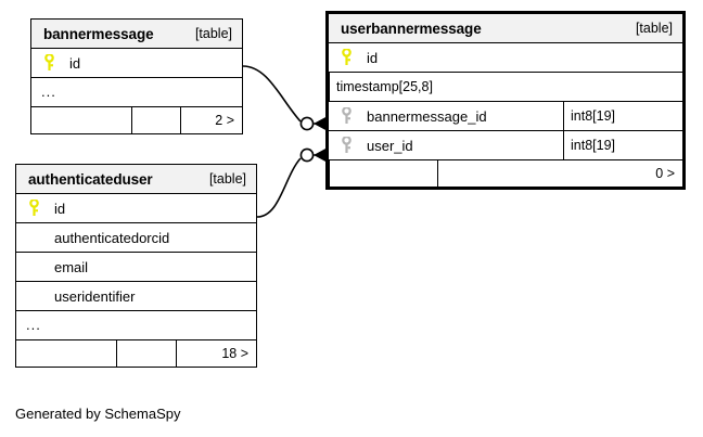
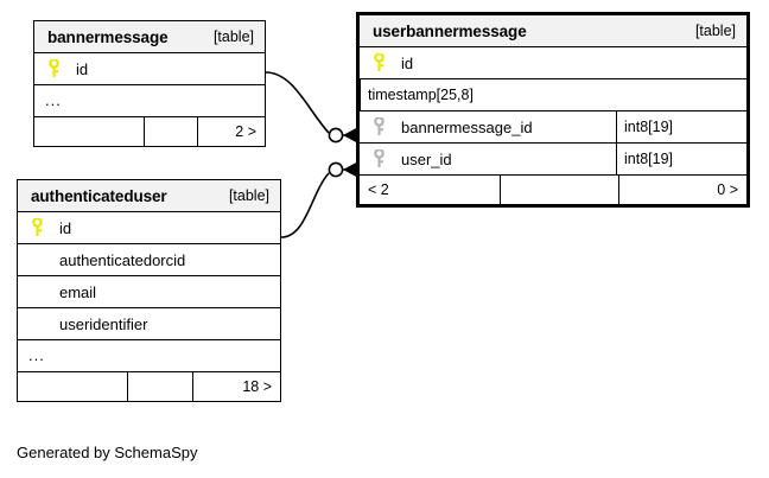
  bannermessage
  [table]
  id
  ...
  2 >
  userbannermessage
  [table]
  id
  timestamp[25,8]
  bannermessage_id
  int8[19]
  user_id
  int8[19]
+ < 2
  0 >
  authenticateduser
  [table]
  id
  authenticatedorcid
  email
  useridentifier
  ...
  18 >
  Generated by SchemaSpy
